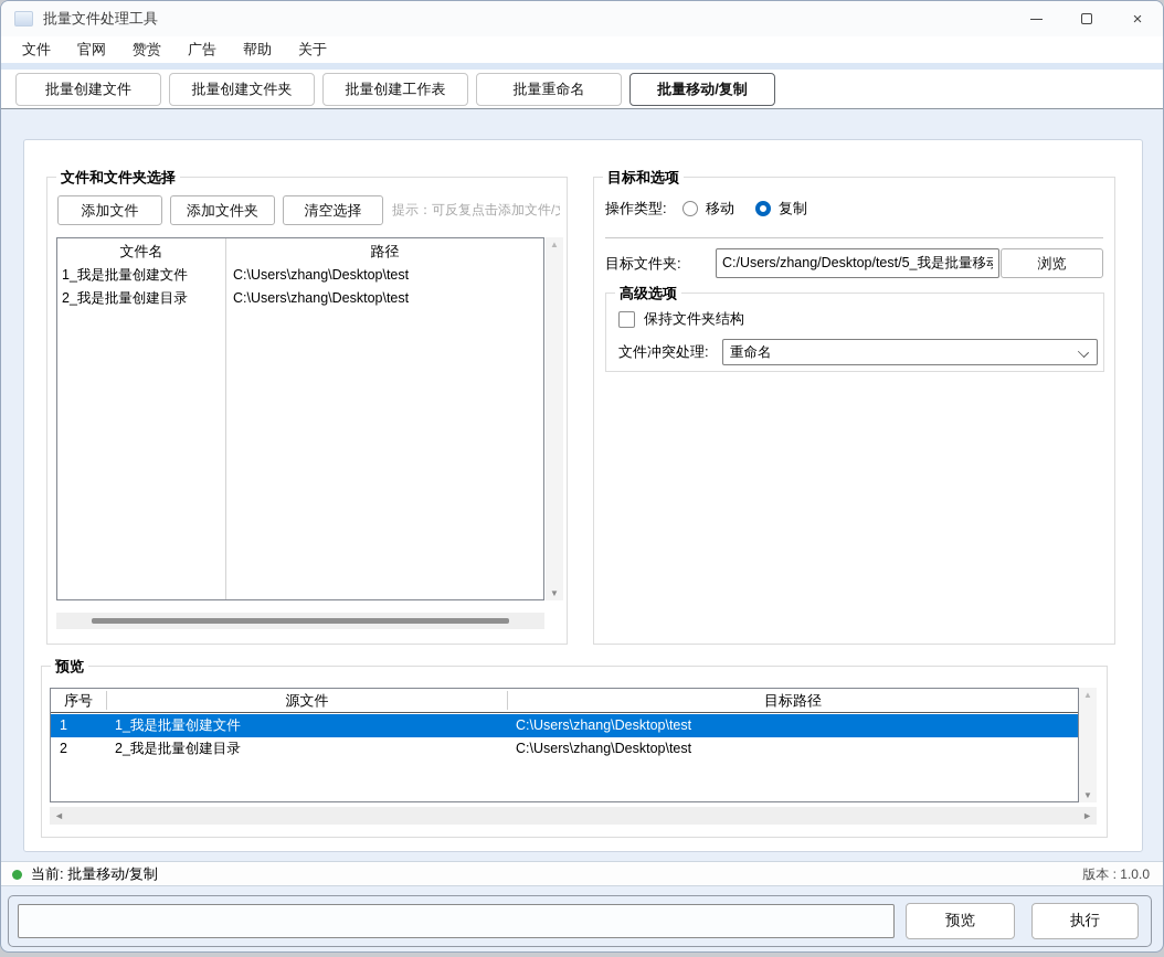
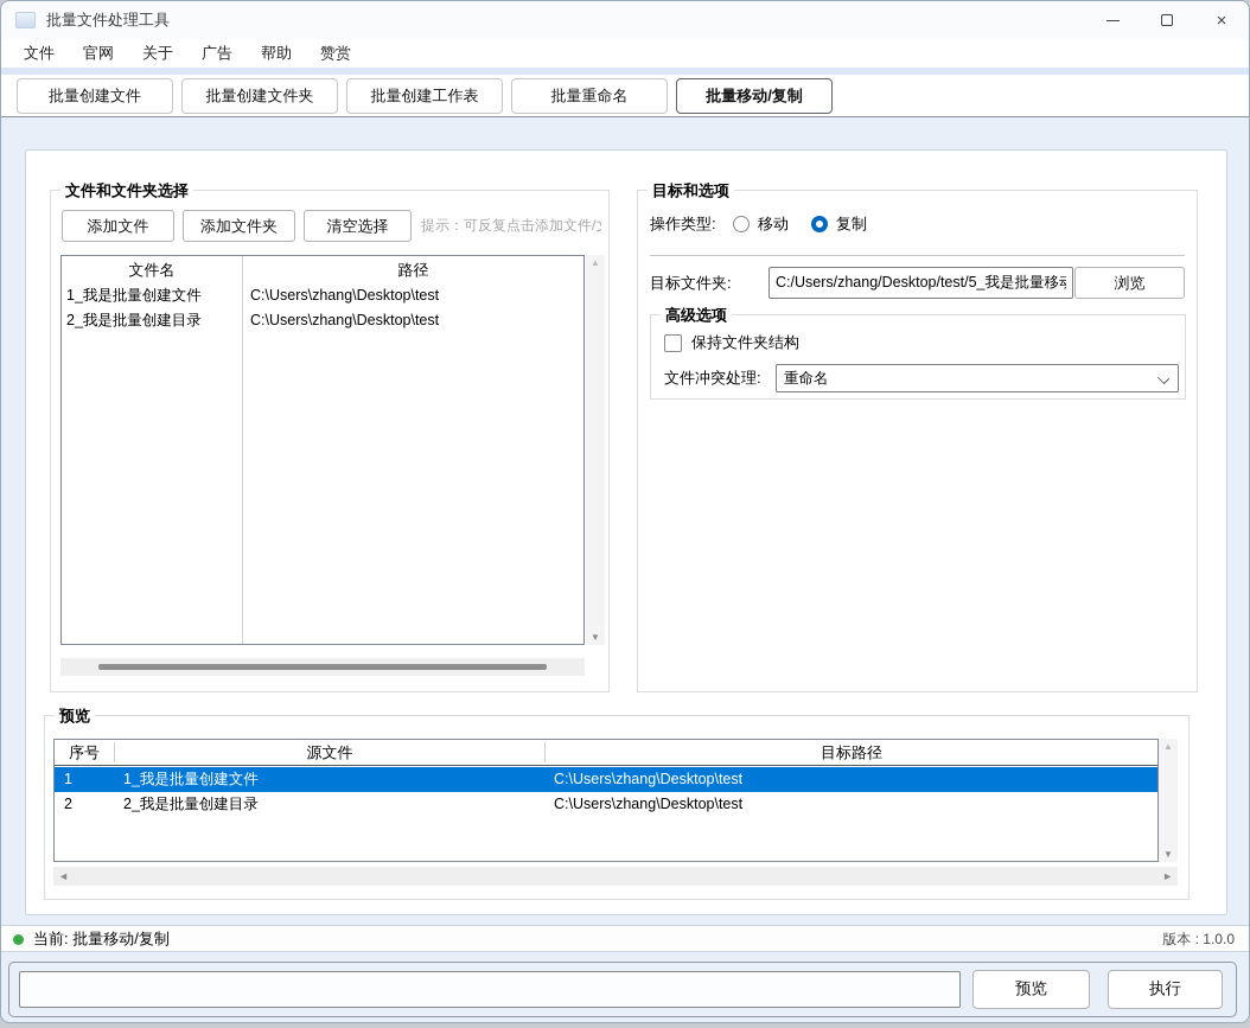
  批量文件处理工具
  ×
  文件
  官网
- 赞赏
+ 关于
  广告
  帮助
- 关于
+ 赞赏
  批量创建文件
  批量创建文件夹
  批量创建工作表
  批量重命名
  批量移动/复制
  文件和文件夹选择
  添加文件
  添加文件夹
  清空选择
  提示：可反复点击添加文件/
  文件名
  路径
  1_我是批量创建文件
  C:\Users\zhang\Desktop\test
  2_我是批量创建目录
  C:\Users\zhang\Desktop\test
  ▲
  ▼
  目标和选项
  操作类型:
  移动
  复制
  目标文件夹:
  C:/Users/zhang/Desktop/test/5_我是批量移
  浏览
  高级选项
  保持文件夹结构
  文件冲突处理:
  重命名
  预览
  序号
  源文件
  目标路径
  1
  1_我是批量创建文件
  C:\Users\zhang\Desktop\test
  2
  2_我是批量创建目录
  C:\Users\zhang\Desktop\test
  ▲
  ▼
  ◄
  ►
  当前: 批量移动/复制
  版本 : 1.0.0
  预览
  执行
